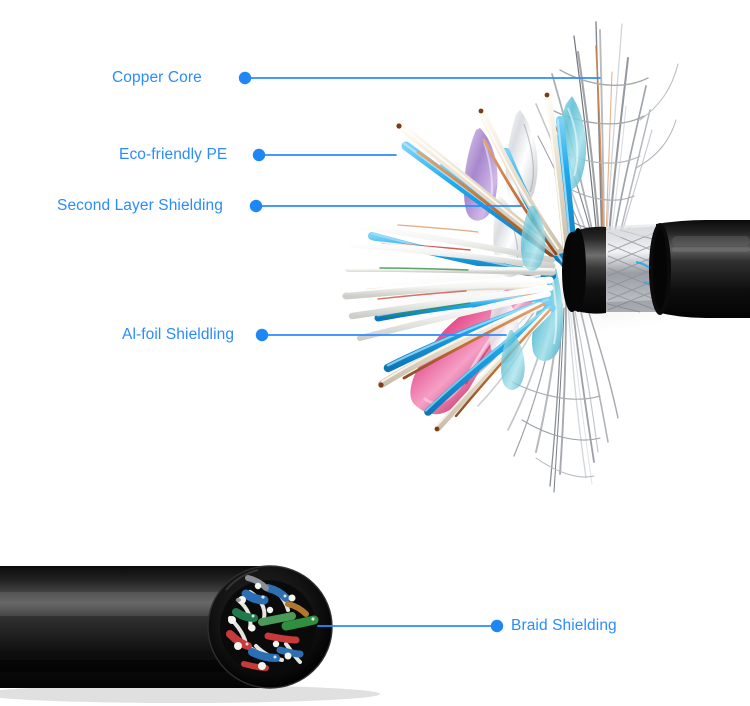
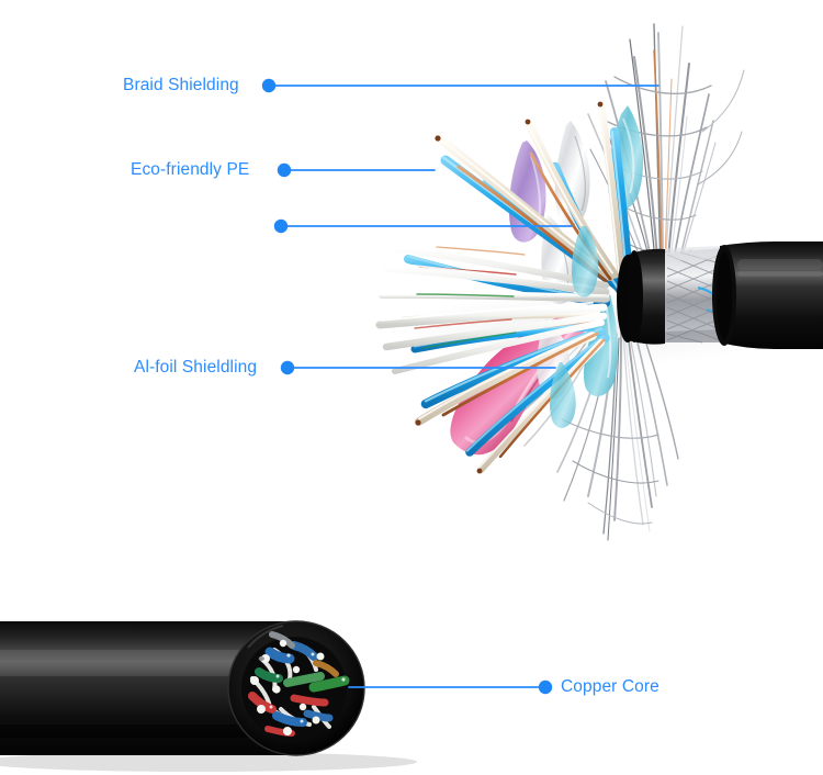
- Copper Core
+ Braid Shielding
  Eco-friendly PE
- Second Layer Shielding
  Al-foil Shieldling
- Braid Shielding
+ Copper Core
